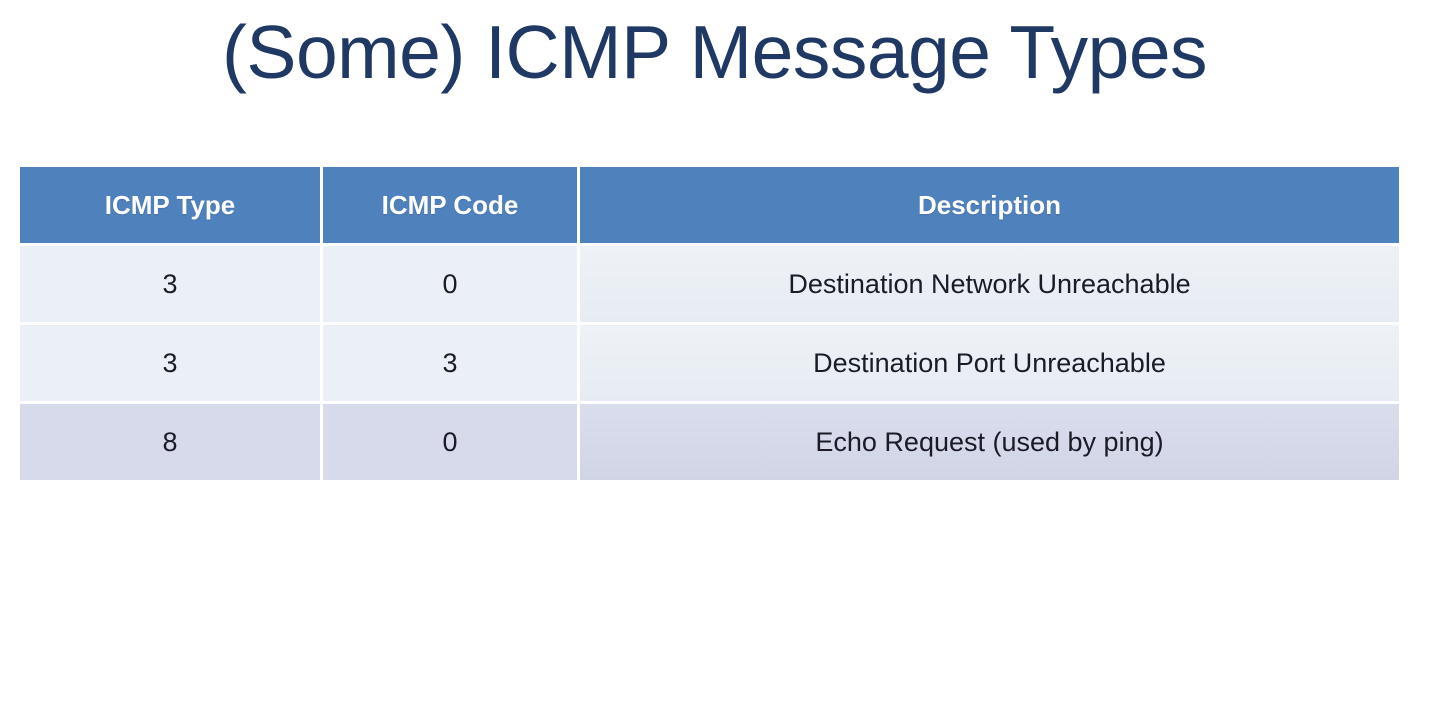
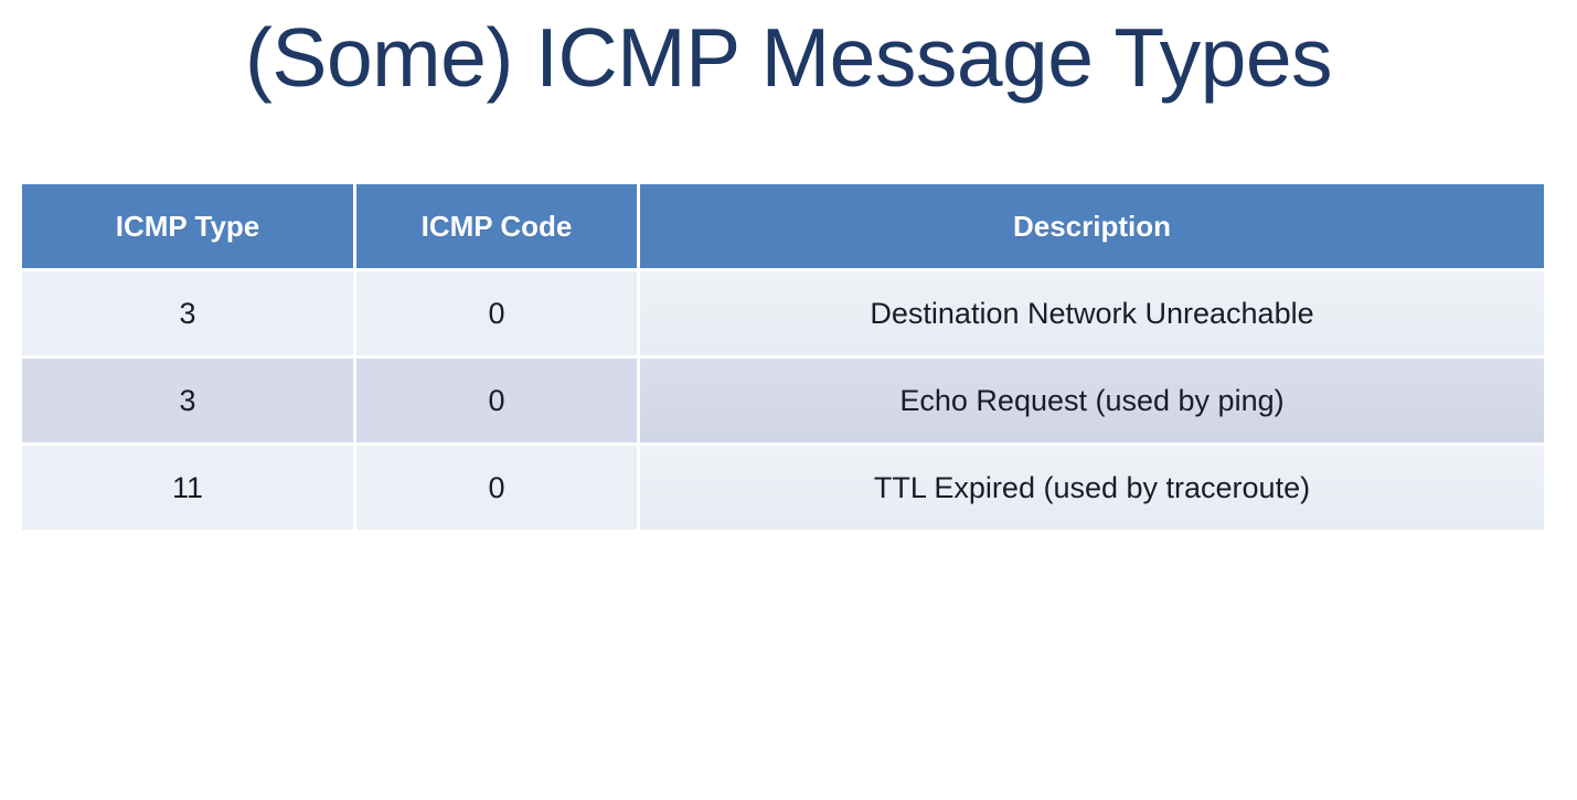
  (Some) ICMP Message Types
  ICMP Type	ICMP Code	Description
  3	0	Destination Network Unreachable
- 3	3	Destination Port Unreachable
- 8	0	Echo Request (used by ping)
+ 3	0	Echo Request (used by ping)
+ 11	0	TTL Expired (used by traceroute)
